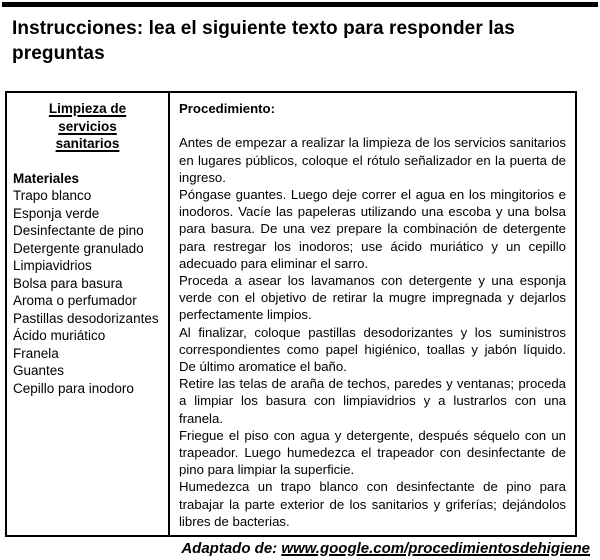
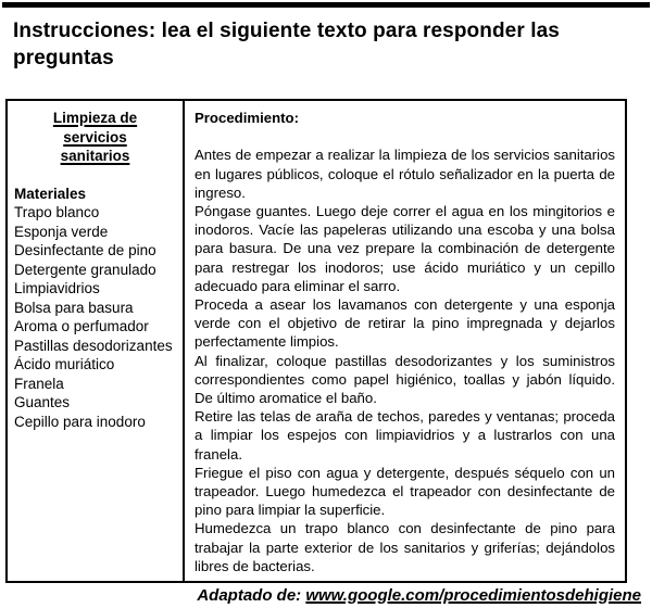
  Instrucciones: lea el siguiente texto para responder las preguntas
  Limpieza de servicios sanitarios
  Materiales
  Trapo blanco
  Esponja verde
  Desinfectante de pino
  Detergente granulado
  Limpiavidrios
  Bolsa para basura
  Aroma o perfumador
  Pastillas desodorizantes
  Ácido muriático
  Franela
  Guantes
  Cepillo para inodoro
  Procedimiento:
  Antes de empezar a realizar la limpieza de los servicios sanitarios en lugares públicos, coloque el rótulo señalizador en la puerta de ingreso.
  Póngase guantes. Luego deje correr el agua en los mingitorios e inodoros. Vacíe las papeleras utilizando una escoba y una bolsa para basura. De una vez prepare la combinación de detergente para restregar los inodoros; use ácido muriático y un cepillo adecuado para eliminar el sarro.
- Proceda a asear los lavamanos con detergente y una esponja verde con el objetivo de retirar la mugre impregnada y dejarlos perfectamente limpios.
+ Proceda a asear los lavamanos con detergente y una esponja verde con el objetivo de retirar la pino impregnada y dejarlos perfectamente limpios.
  Al finalizar, coloque pastillas desodorizantes y los suministros correspondientes como papel higiénico, toallas y jabón líquido. De último aromatice el baño.
- Retire las telas de araña de techos, paredes y ventanas; proceda a limpiar los basura con limpiavidrios y a lustrarlos con una franela.
+ Retire las telas de araña de techos, paredes y ventanas; proceda a limpiar los espejos con limpiavidrios y a lustrarlos con una franela.
  Friegue el piso con agua y detergente, después séquelo con un trapeador. Luego humedezca el trapeador con desinfectante de pino para limpiar la superficie.
  Humedezca un trapo blanco con desinfectante de pino para trabajar la parte exterior de los sanitarios y griferías; dejándolos libres de bacterias.
  Adaptado de: www.google.com/procedimientosdehigiene
